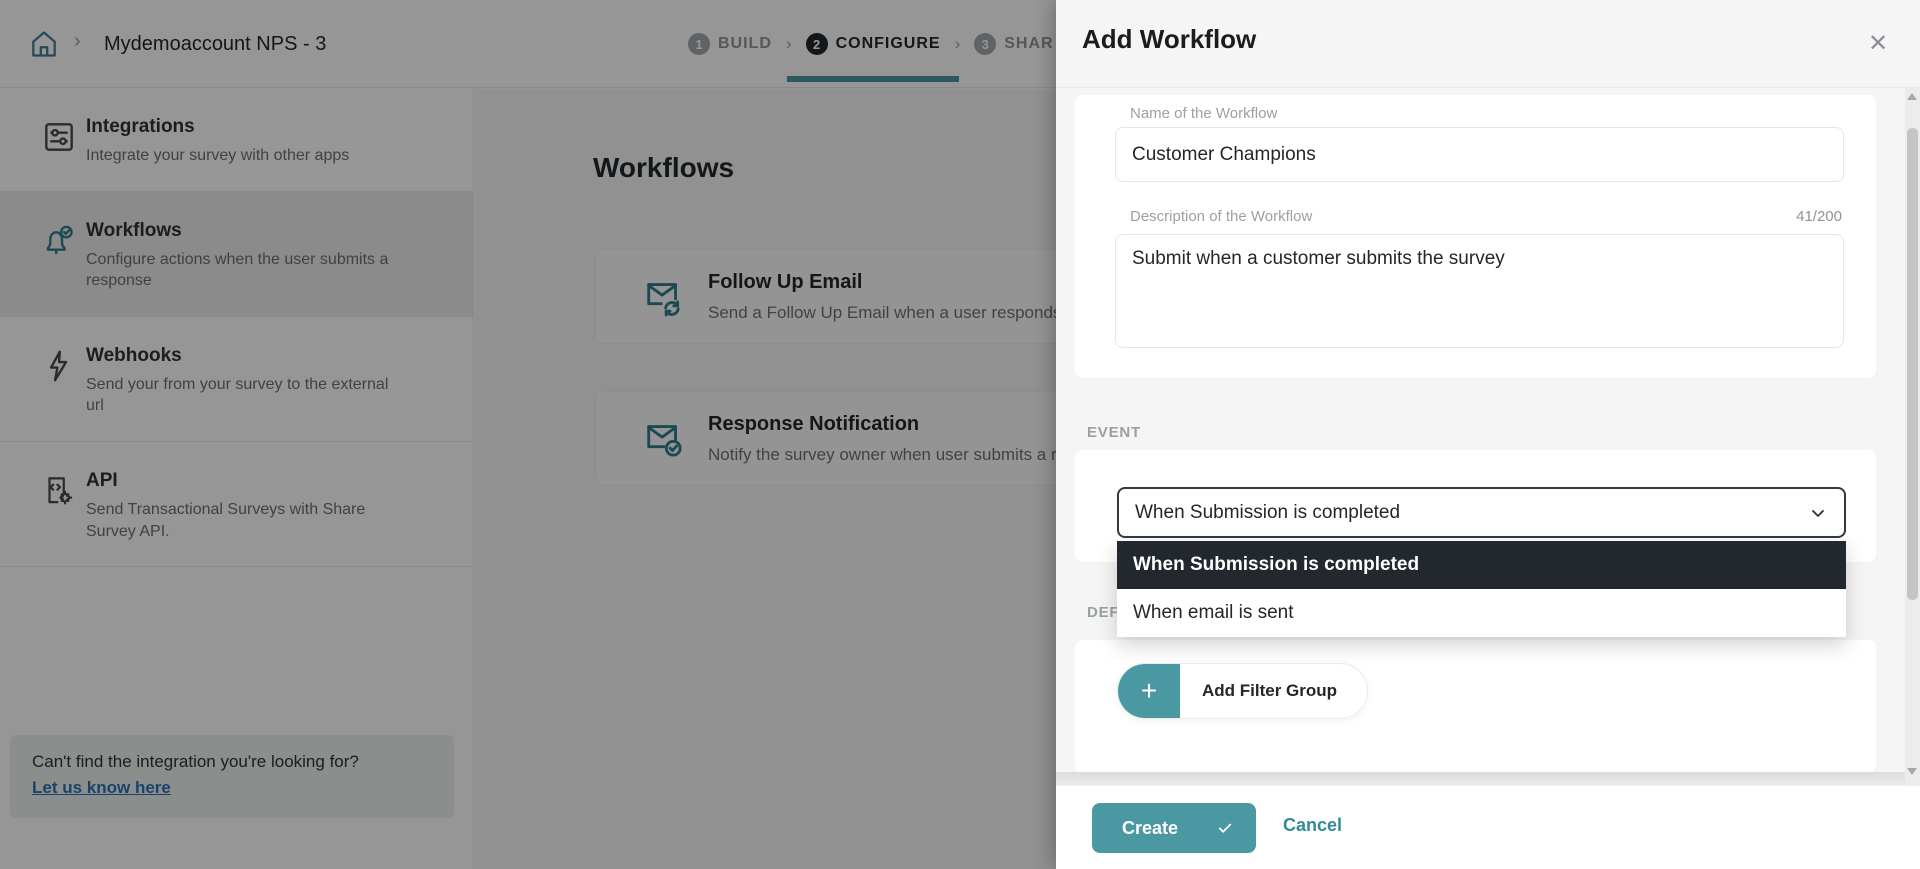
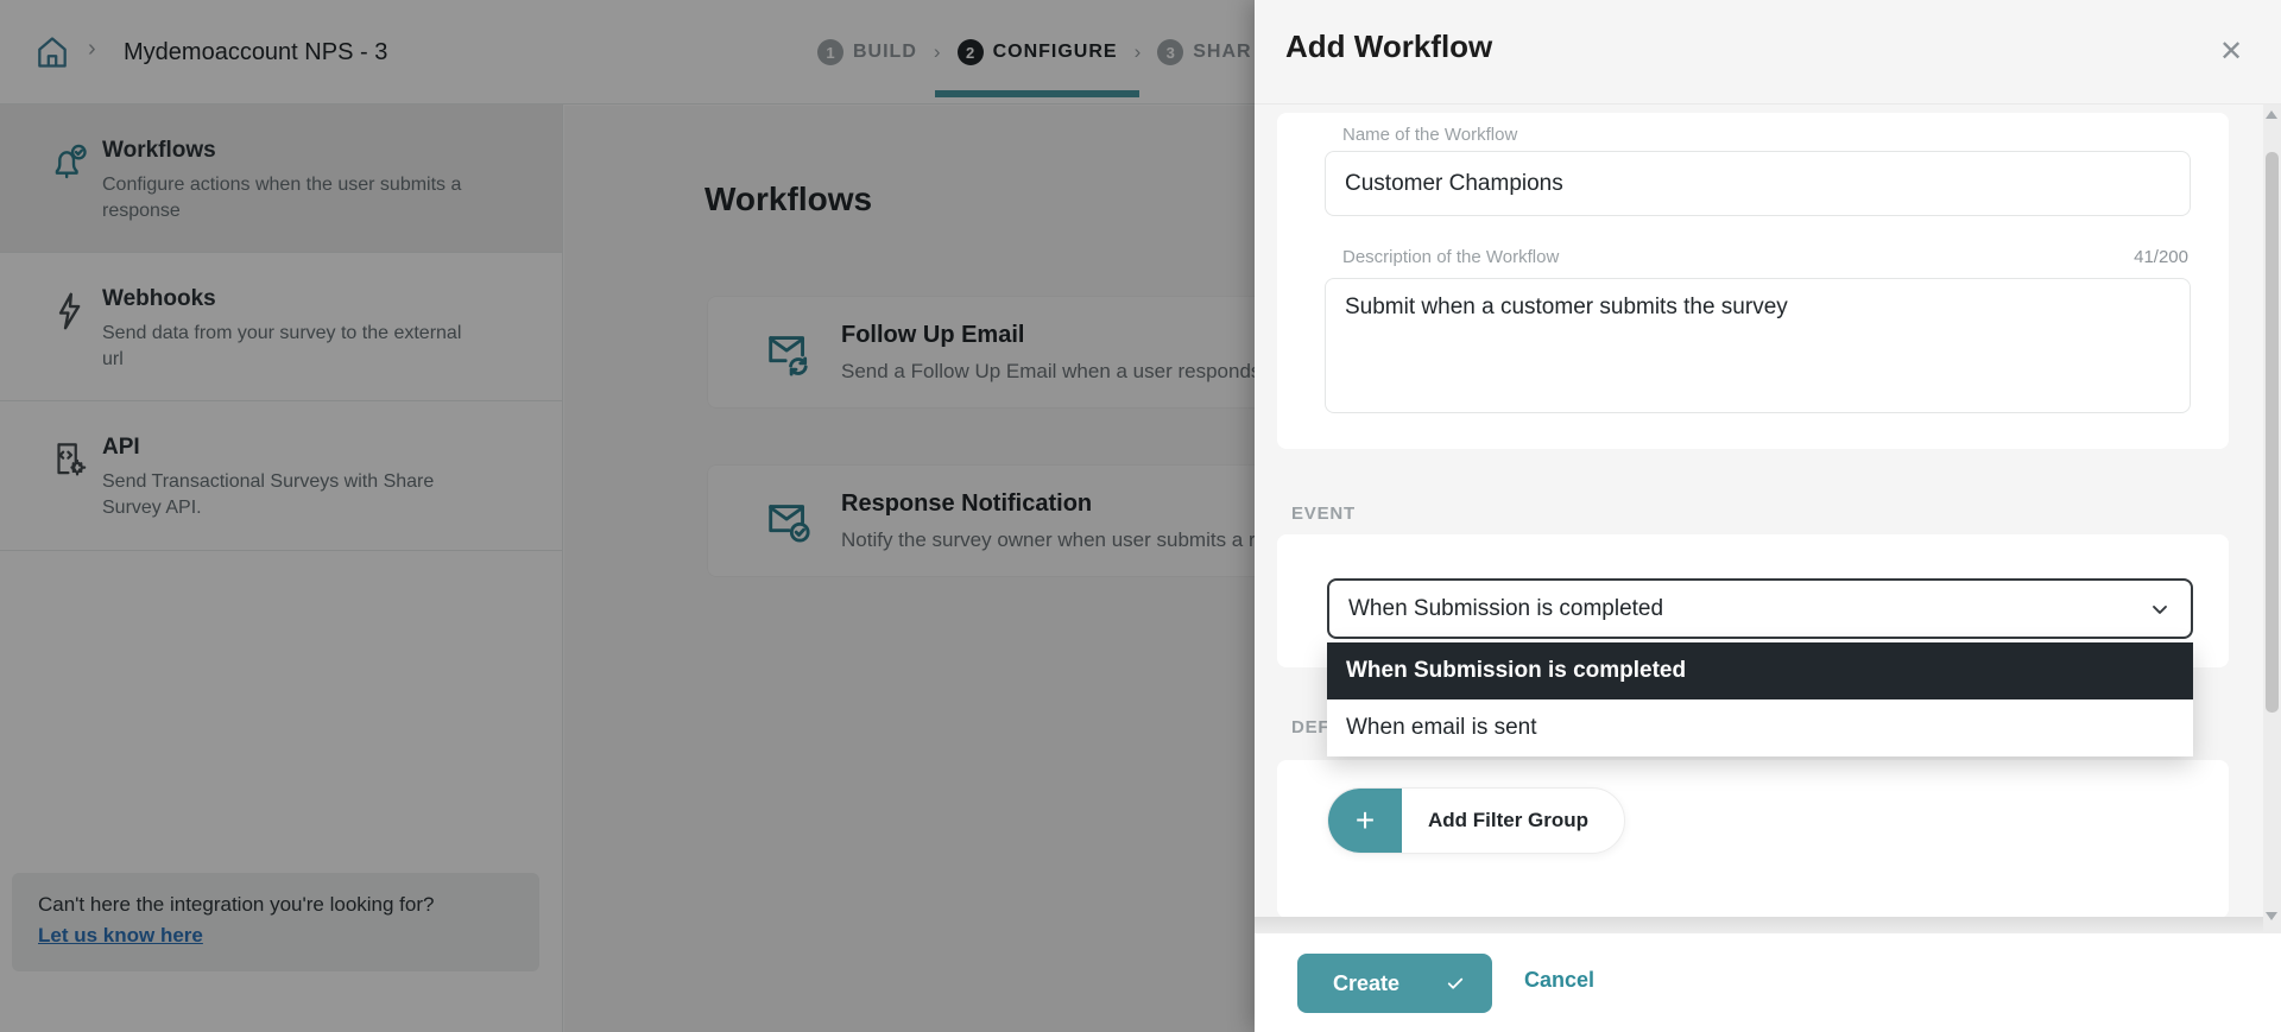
  ›
  Mydemoaccount NPS - 3
  1
  BUILD
  ›
  2
  CONFIGURE
  ›
  3
  SHAR
- Integrations
- Integrate your survey with other apps
  Workflows
  Configure actions when the user submits a response
  Webhooks
- Send your from your survey to the external url
+ Send data from your survey to the external url
  API
  Send Transactional Surveys with Share Survey API.
- Can't find the integration you're looking for?
+ Can't here the integration you're looking for?
  Let us know here
  Workflows
  Follow Up Email
  Send a Follow Up Email when a user respond
  Response Notification
  Notify the survey owner when user submits a r
  Add Workflow
  ✕
  Name of the Workflow
  Customer Champions
  Description of the Workflow
  41/200
  Submit when a customer submits the survey
  EVENT
  When Submission is completed
  When Submission is completed
  When email is sent
  DEF
  +
  Add Filter Group
  Create
  Cancel
